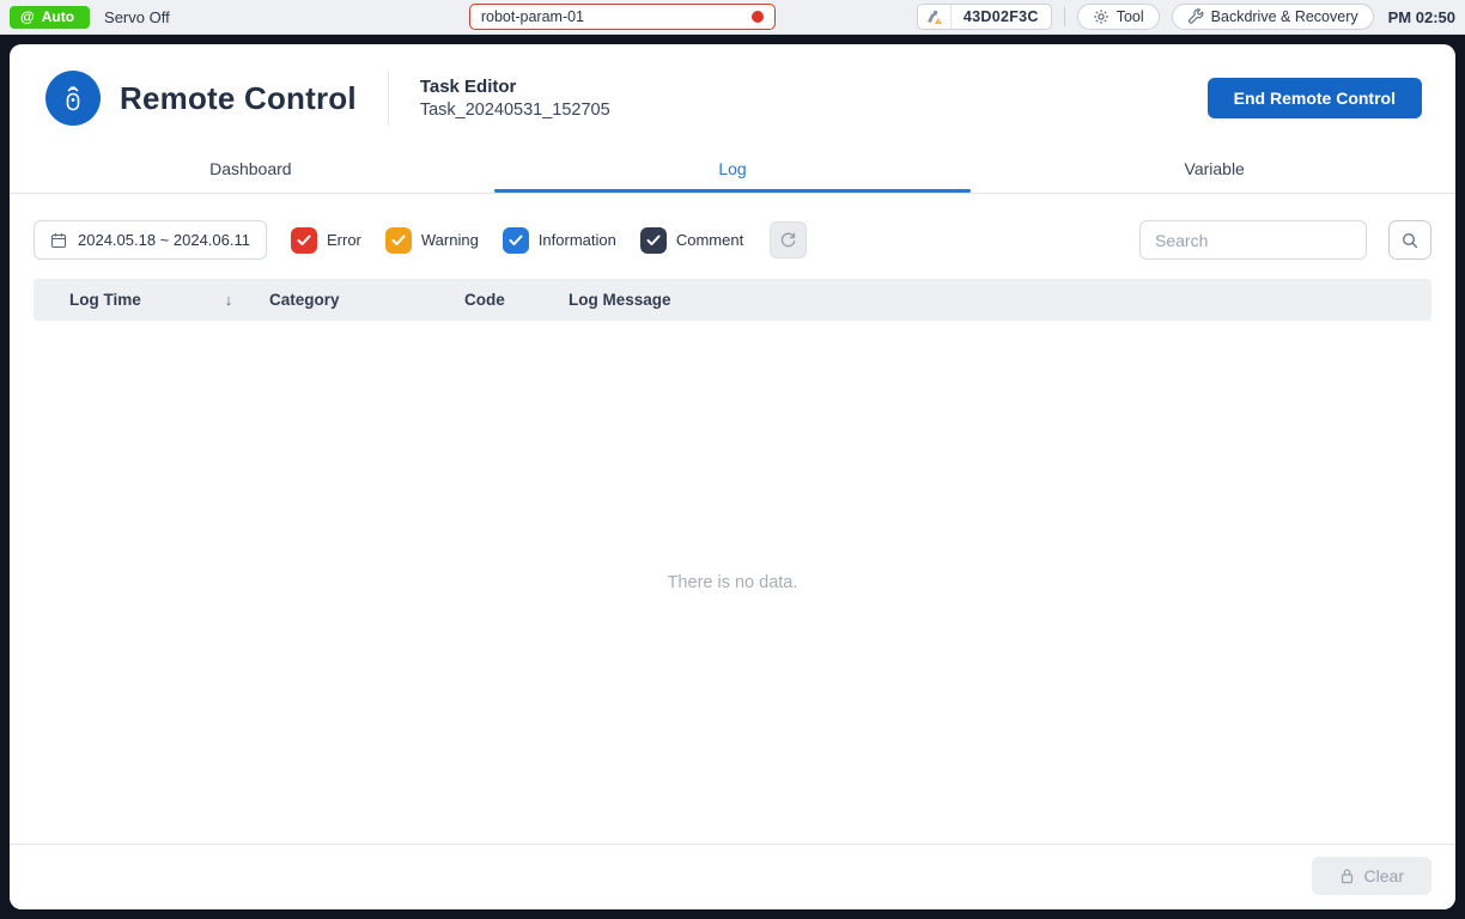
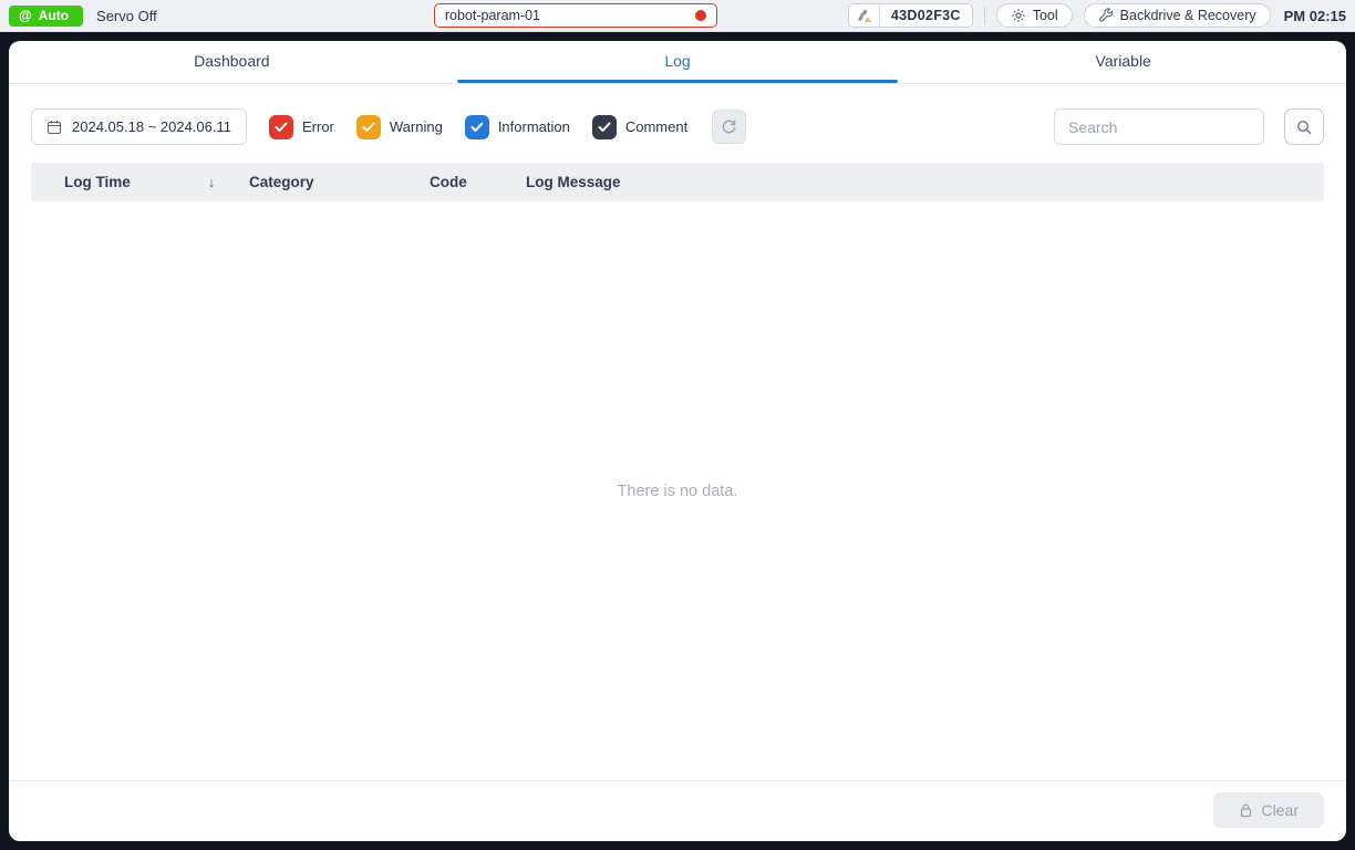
  @
  Auto
  Servo Off
  robot-param-01
  43D02F3C
  Tool
  Backdrive & Recovery
- PM 02:50
+ PM 02:15
- Remote Control
- Task Editor
- Task_20240531_152705
- End Remote Control
  Dashboard
  Log
  Variable
  2024.05.18 ~ 2024.06.11
  Error
  Warning
  Information
  Comment
  Search
  Log Time
  ↓
  Category
  Code
  Log Message
  There is no data.
  Clear
